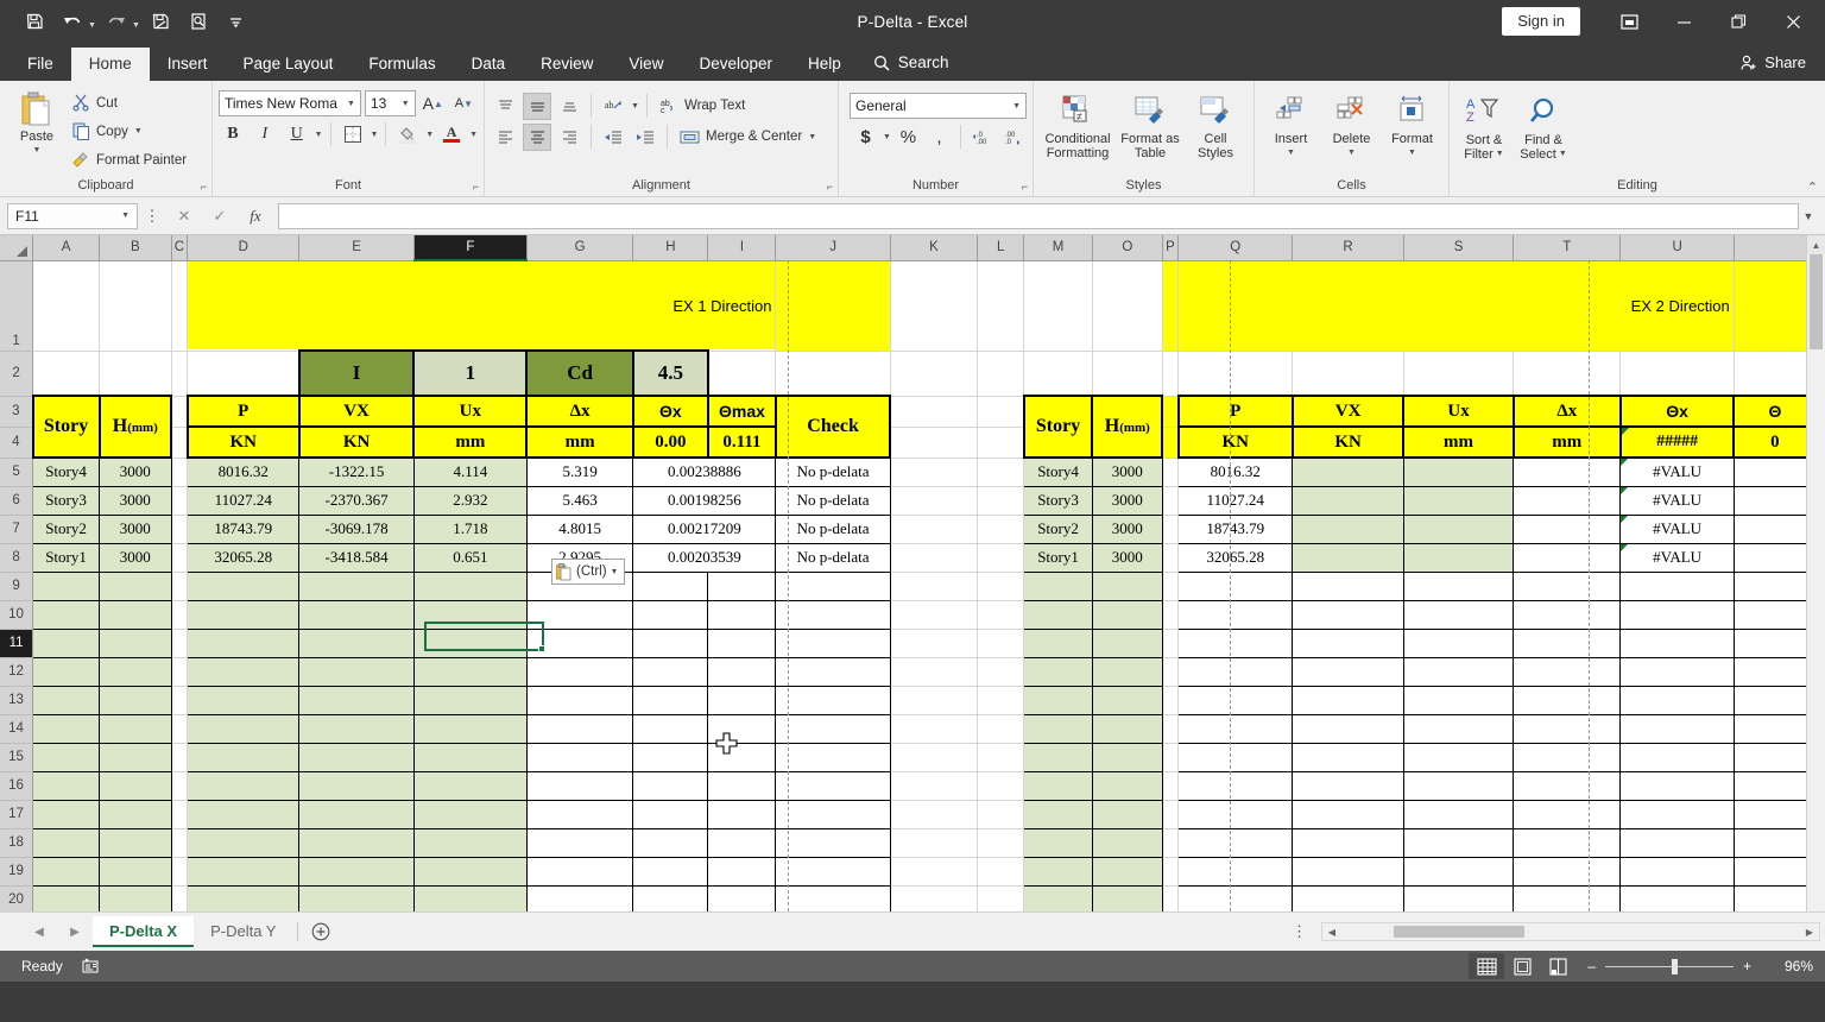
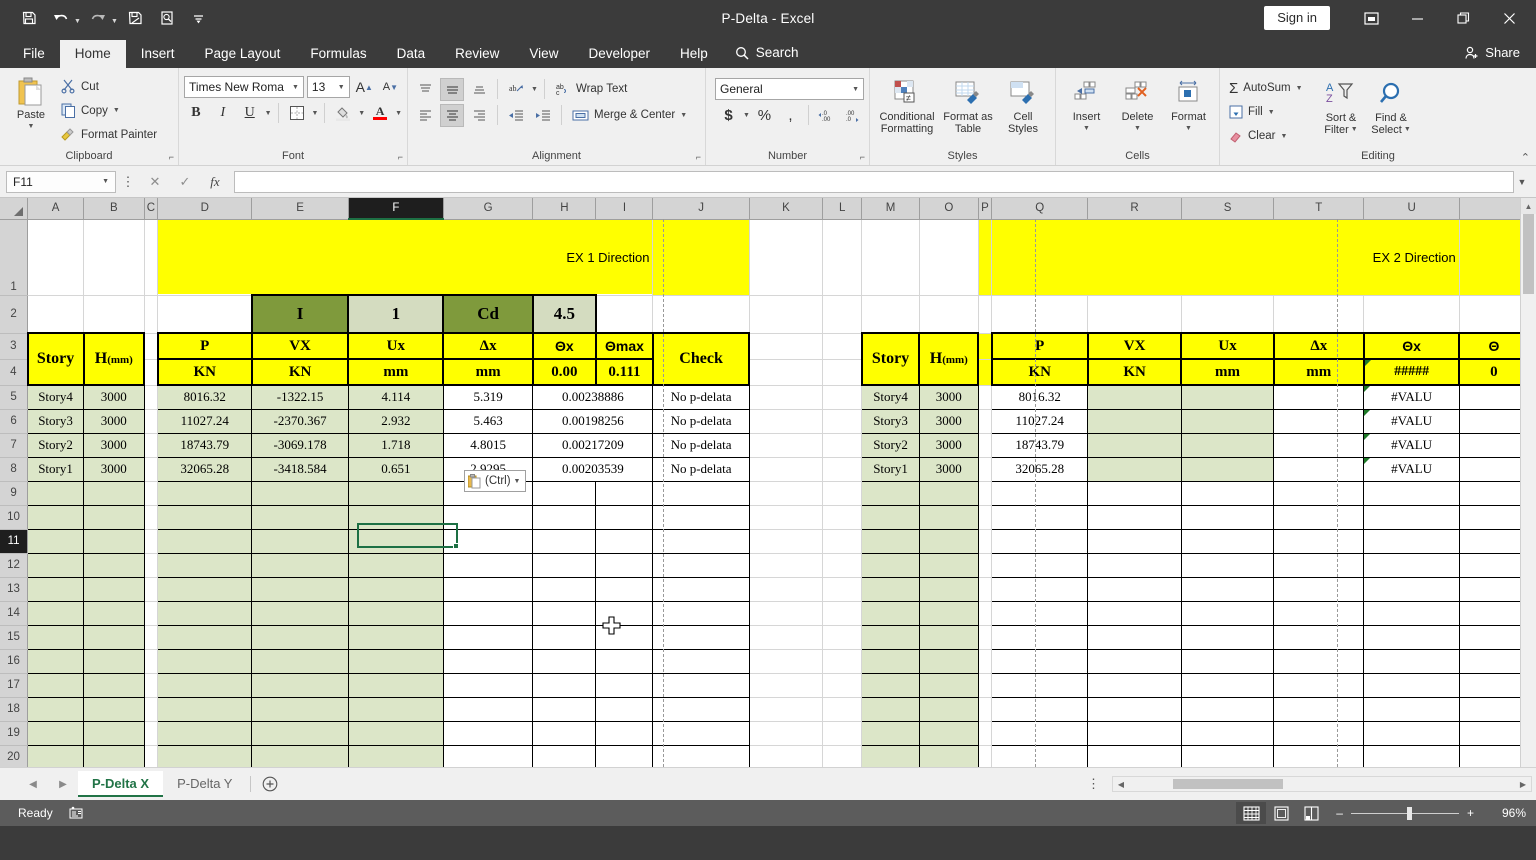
  P-Delta - Excel
  Sign in
  File
  Home
  Insert
  Page Layout
  Formulas
  Data
  Review
  View
  Developer
  Help
  Search
  Share
  Paste
  Cut
  Copy
  Format Painter
  Clipboard
  ⌐
  Times New Roma
  13
  A
  ▲
  A
  ▼
  B
  I
  U
  A
  Font
  ⌐
  ab
  Wrap Text
  Merge & Center
  Alignment
  ⌐
  General
  $
  %
  ,
  Number
  ⌐
  ≠
  Conditional
  Formatting
  Format as
  Table
  Cell
  Styles
  Styles
  Insert
  Delete
  Format
  Cells
+ Σ
+ AutoSum
+ Fill
+ Clear
  A
  Z
  Sort &
  Filter
  Find &
  Select
  Editing
  ⌃
  F11
  ⋮
  ✕
  ✓
  fx
  ▼
  	A	B	C	D	E	F	G	H	I	J	K	L	M	O	P	Q	R	S	T	U
  1				EX 1 Direction							EX 2 Direction
  2					I	1	Cd	4.5
  3	Story	H(mm)		P	VX	Ux	Δx	Θx	Θmax	Check			Story	H(mm)		P	VX	Ux	Δx	Θx	Θ
  4		KN	KN	mm	mm	0.00	0.111				KN	KN	mm	mm	#####	0
  5	Story4	3000		8016.32	-1322.15	4.114	5.319	0.00238886	No p-delata			Story4	3000		8016.32				#VALU
  6	Story3	3000		11027.24	-2370.367	2.932	5.463	0.00198256	No p-delata			Story3	3000		11027.24				#VALU
  7	Story2	3000		18743.79	-3069.178	1.718	4.8015	0.00217209	No p-delata			Story2	3000		18743.79				#VALU
  8	Story1	3000		32065.28	-3418.584	0.651	2.9295	0.00203539	No p-delata			Story1	3000		32065.28				#VALU
  9
  10
  11
  12
  13
  14
  15
  16
  17
  18
  19
  20
  (Ctrl)
  ▲
  ◀
  ▶
  P-Delta X
  P-Delta Y
  ⋮
  ◀
  ▶
  Ready
  –
  +
  96%
